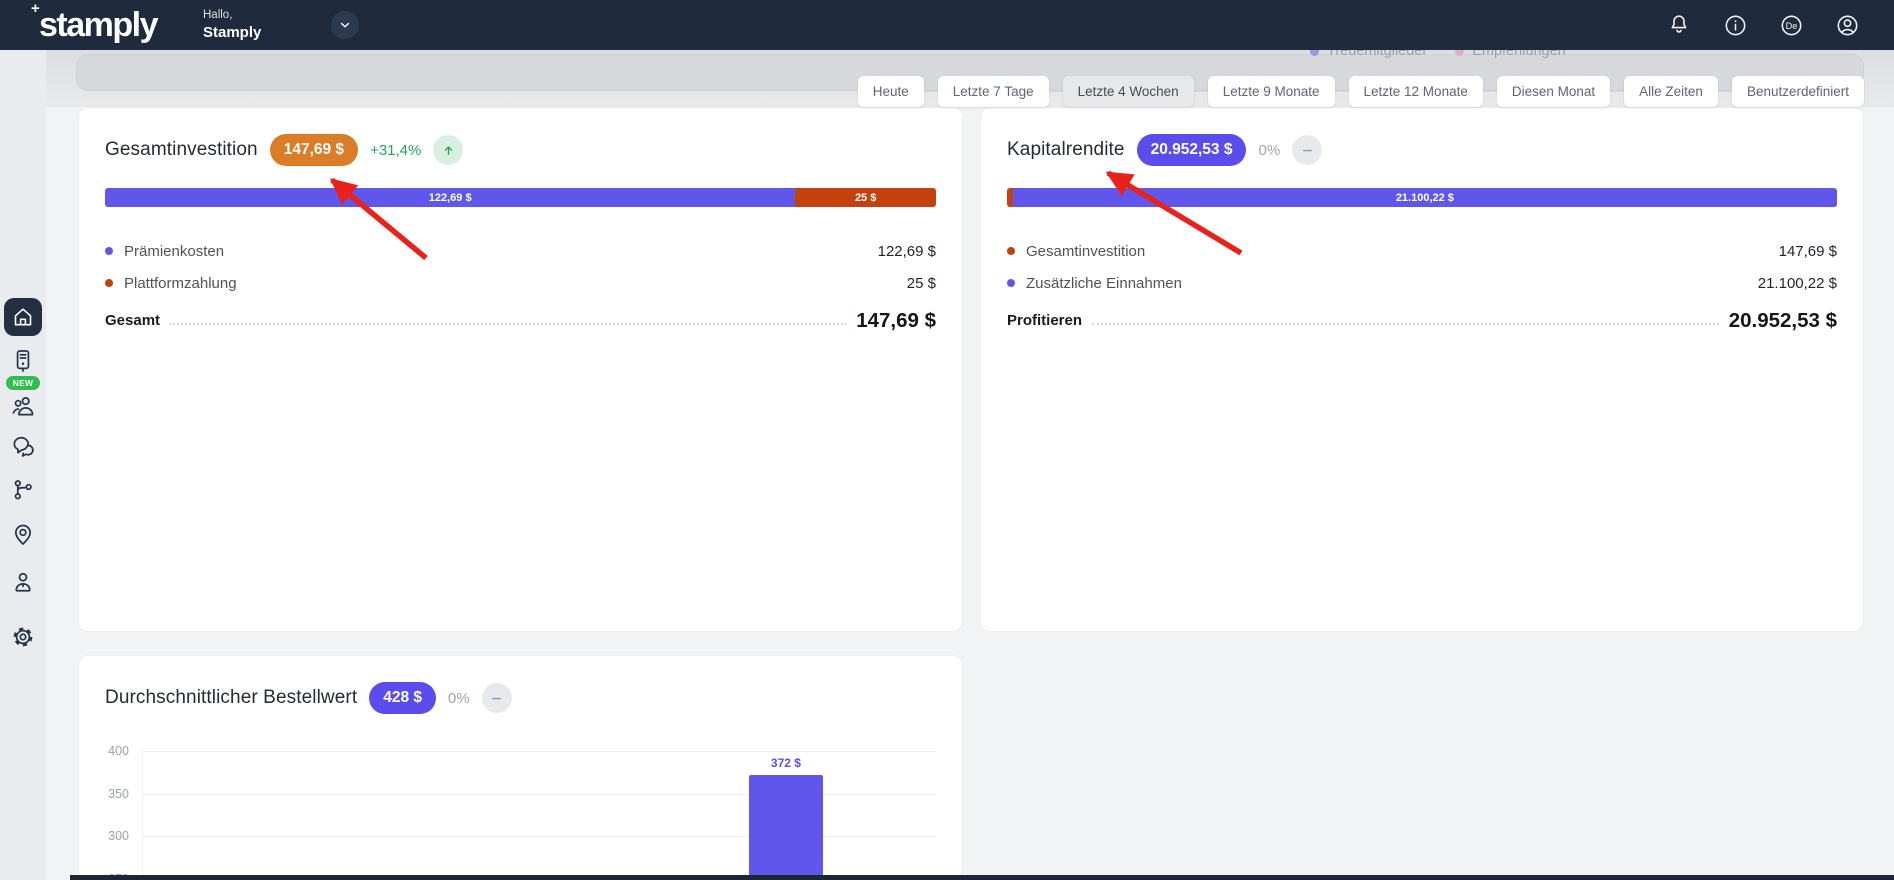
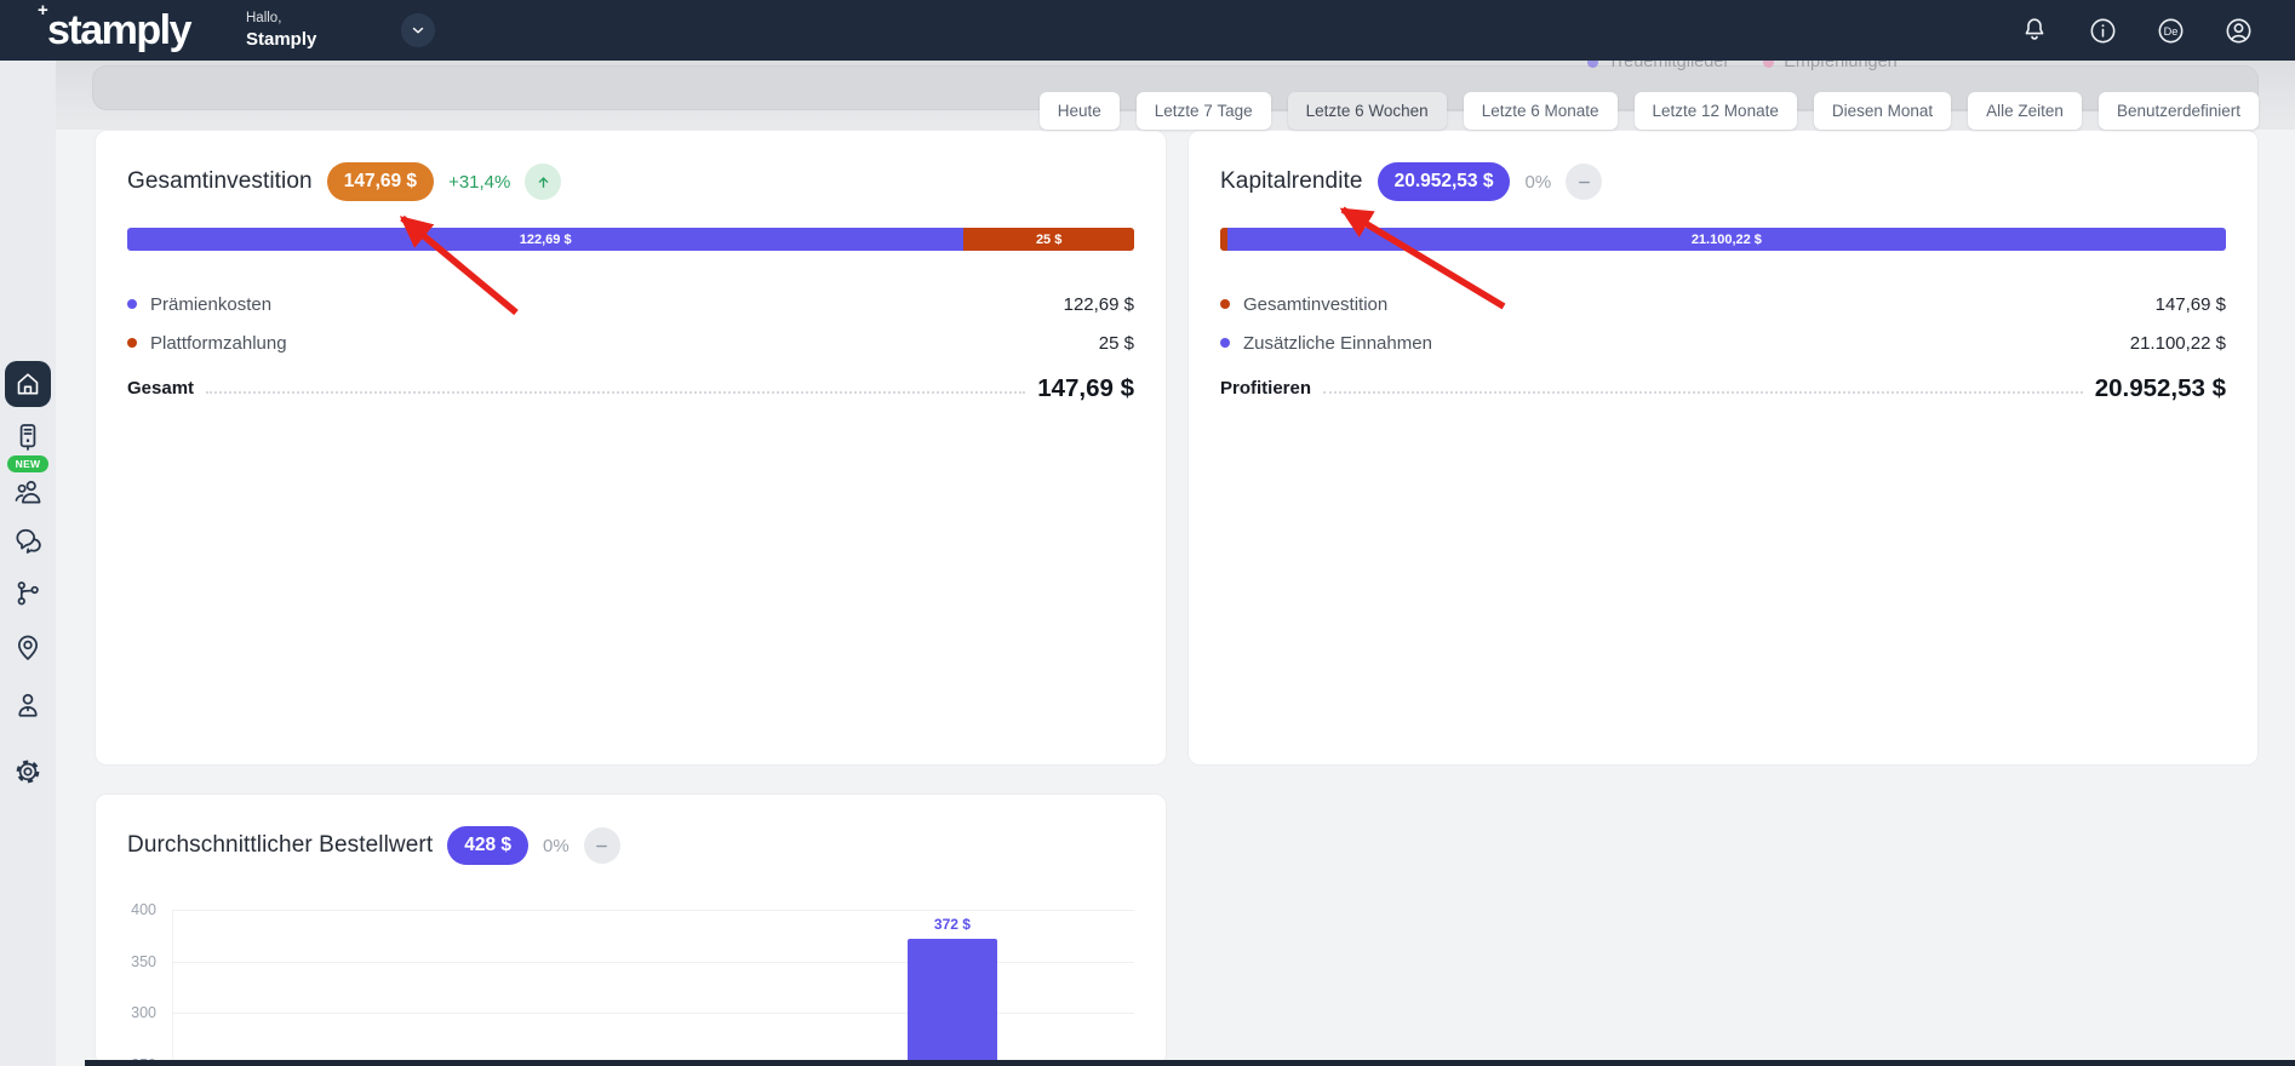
  +
  stamply
  Hallo,
  Stamply
  De
  NEW
  Treuemitglieder
  Empfehlungen
  Heute
  Letzte 7 Tage
- Letzte 4 Wochen
+ Letzte 6 Wochen
- Letzte 9 Monate
+ Letzte 6 Monate
  Letzte 12 Monate
  Diesen Monat
  Alle Zeiten
  Benutzerdefiniert
  Gesamtinvestition
  147,69 $
  +31,4%
  122,69 $
  25 $
  Prämienkosten
  122,69 $
  Plattformzahlung
  25 $
  Gesamt
  147,69 $
  Kapitalrendite
  20.952,53 $
  0%
  21.100,22 $
  Gesamtinvestition
  147,69 $
  Zusätzliche Einnahmen
  21.100,22 $
  Profitieren
  20.952,53 $
  400
  350
  300
  372 $
